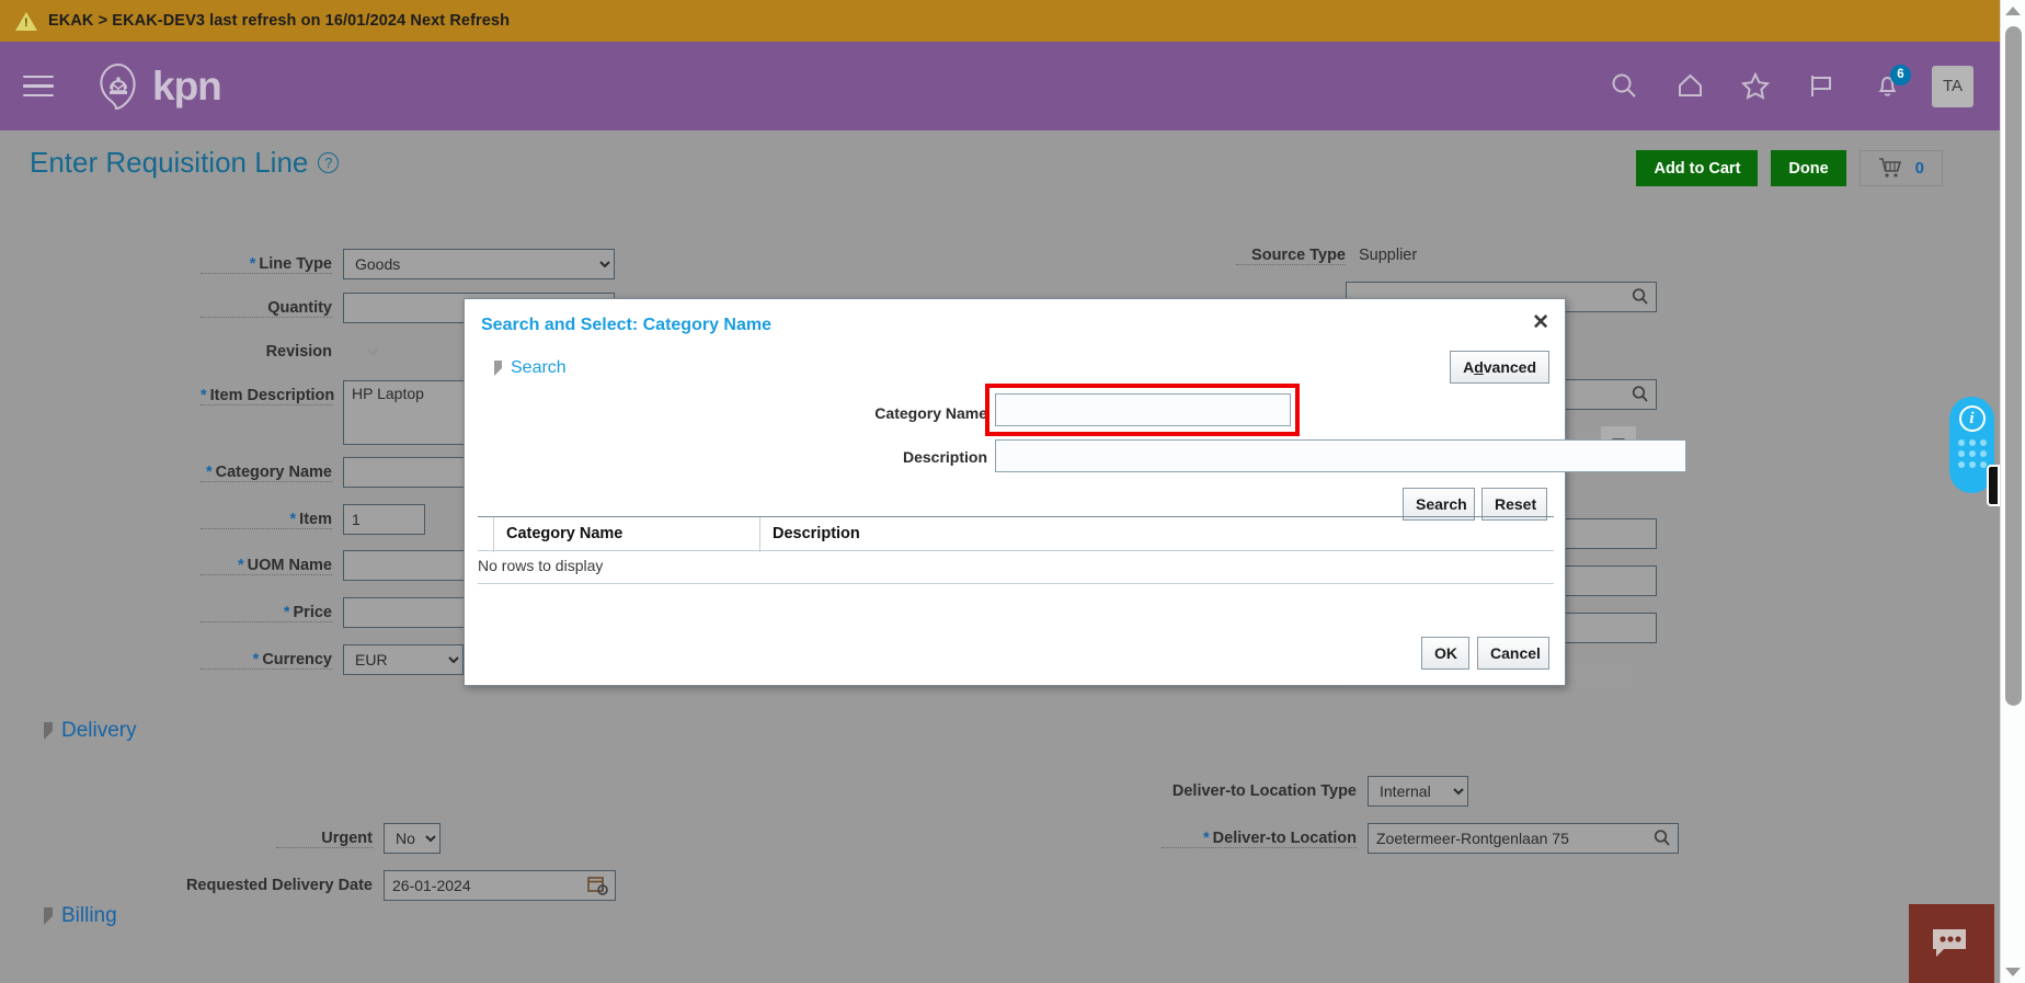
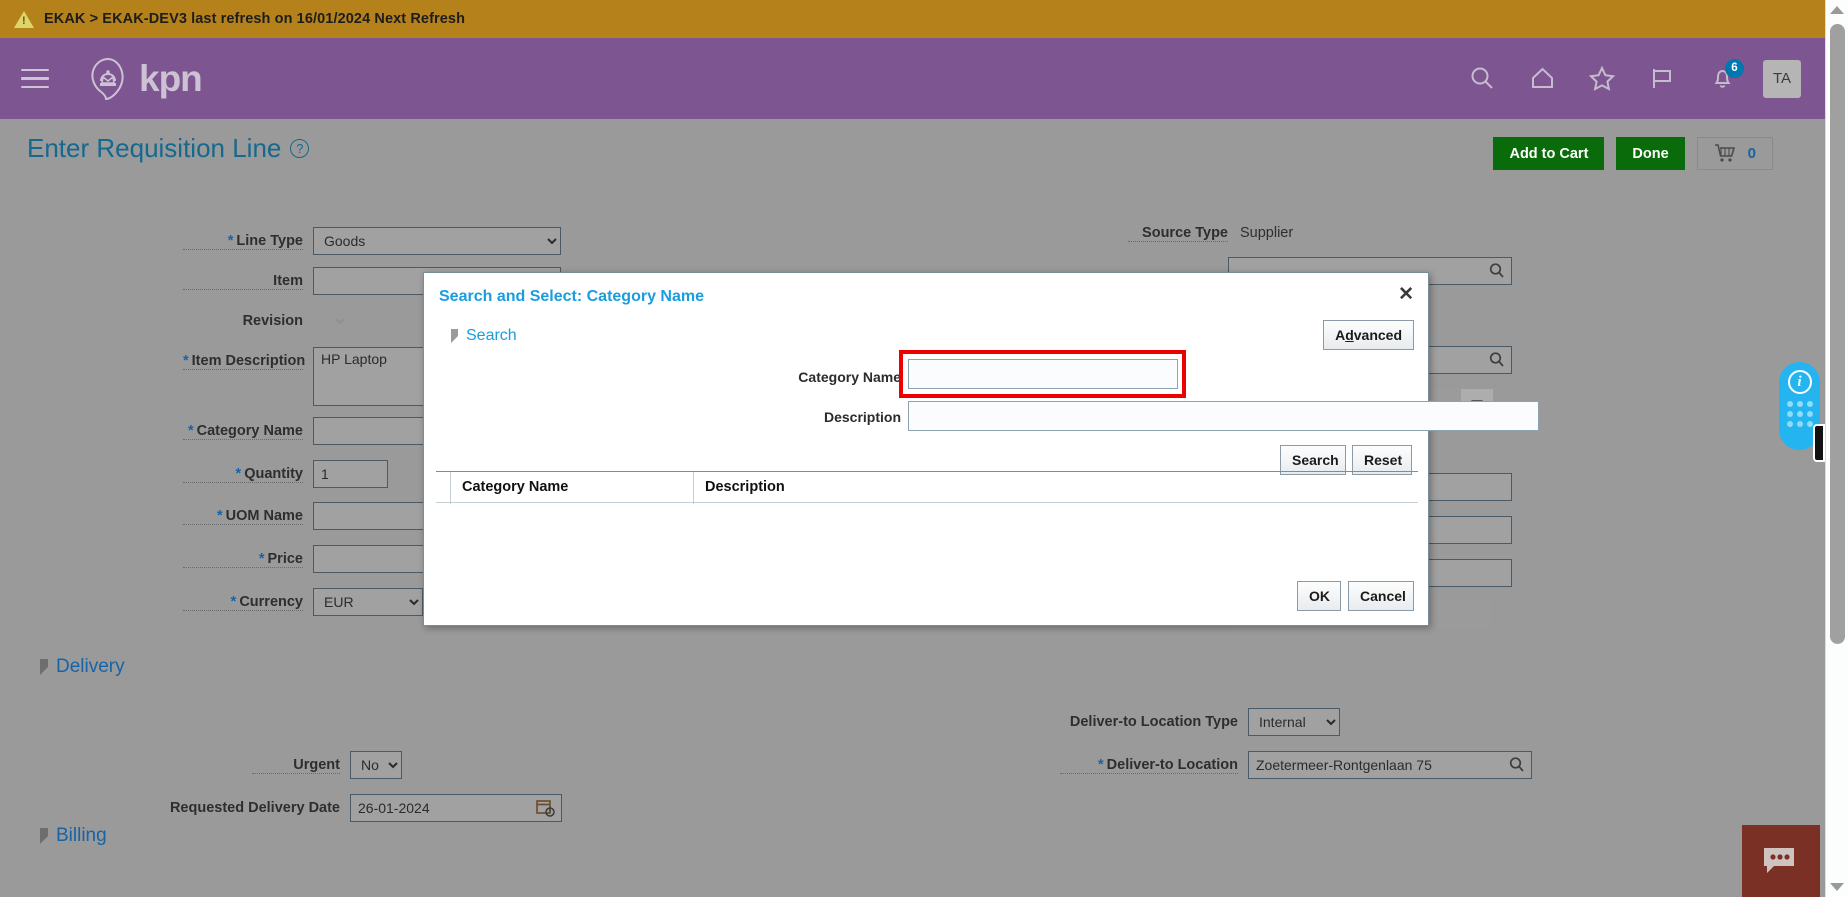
  EKAK > EKAK-DEV3 last refresh on 16/01/2024 Next Refresh
  kpn
  6
  TA
  Enter Requisition Line
  ?
  Add to Cart
  Done
  0
  * Line Type
  Goods
- Quantity
+ Item
  Revision
  * Item Description
  HP Laptop
  * Category Name
- * Item
+ * Quantity
  1
  * UOM Name
  * Price
  * Currency
  EUR
  Source Type
  Supplier
  Delivery
  Urgent
  No
  Requested Delivery Date
  26-01-2024
  Deliver-to Location Type
  Internal
  * Deliver-to Location
  Zoetermeer-Rontgenlaan 75
  Billing
  Search and Select: Category Name
  ✕
  Search
  Advanced
  Category Name
  Description
  Search
  Reset
  Category Name
  Description
- No rows to display
  OK
  Cancel
  i
